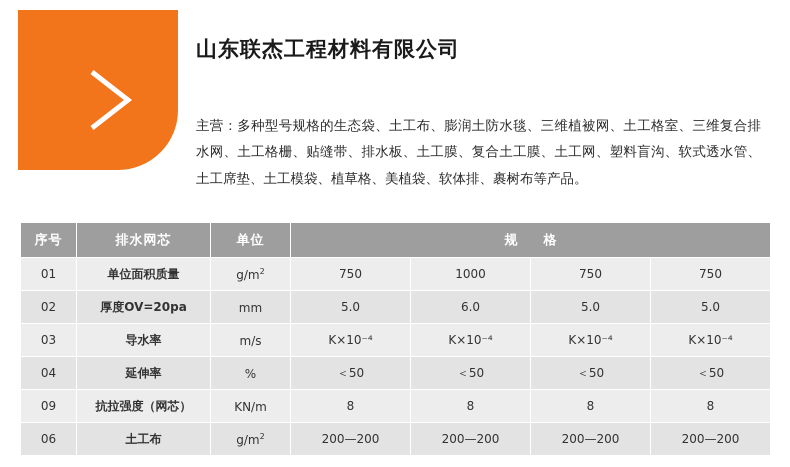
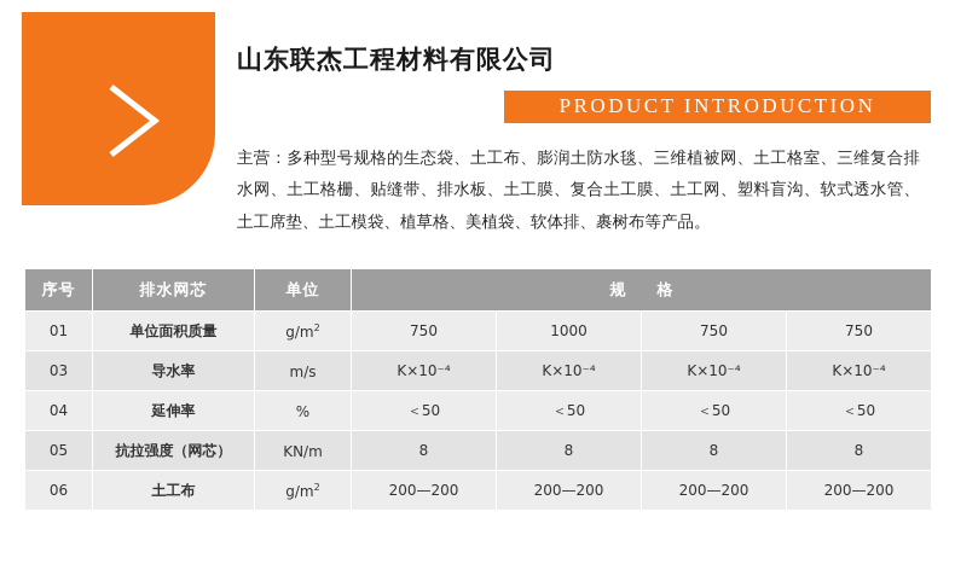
  山东联杰工程材料有限公司
+ PRODUCT INTRODUCTION
  主营：多种型号规格的生态袋、土工布、膨润土防水毯、三维植被网、土工格室、三维复合排水网、土工格栅、贴缝带、排水板、土工膜、复合土工膜、土工网、塑料盲沟、软式透水管、土工席垫、土工模袋、植草格、美植袋、软体排、裹树布等产品。
  序号	排水网芯	单位	规格
  01	单位面积质量	g/m2	750	1000	750	750
- 02	厚度OV=20pa	mm	5.0	6.0	5.0	5.0
  03	导水率	m/s	K×10⁻⁴	K×10⁻⁴	K×10⁻⁴	K×10⁻⁴
  04	延伸率	%	＜50	＜50	＜50	＜50
- 09	抗拉强度（网芯）	KN/m	8	8	8	8
+ 05	抗拉强度（网芯）	KN/m	8	8	8	8
  06	土工布	g/m2	200—200	200—200	200—200	200—200
